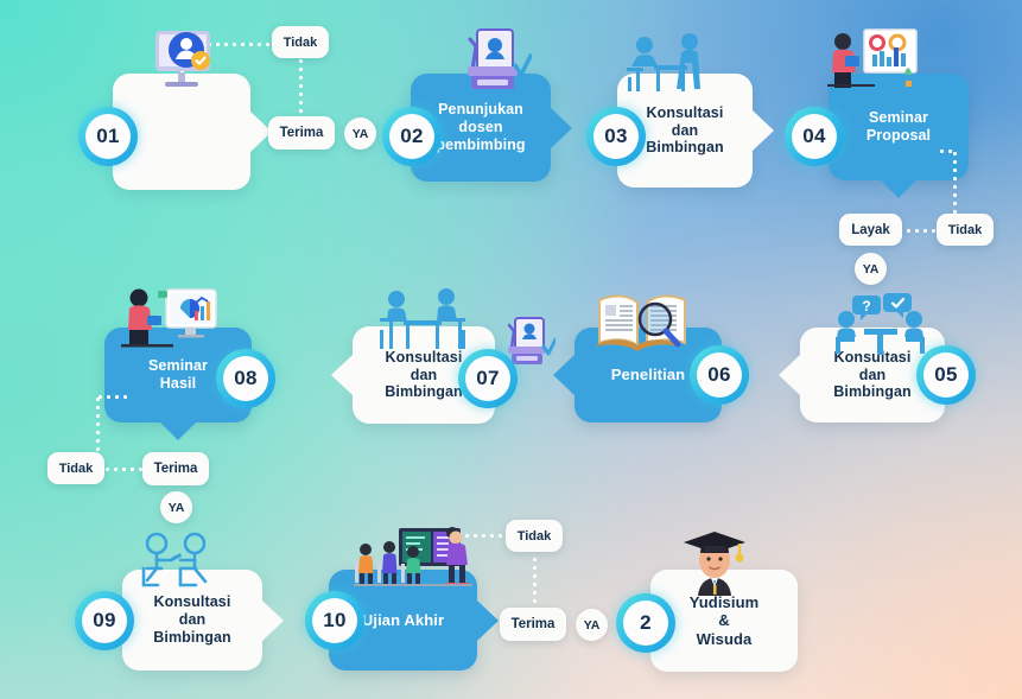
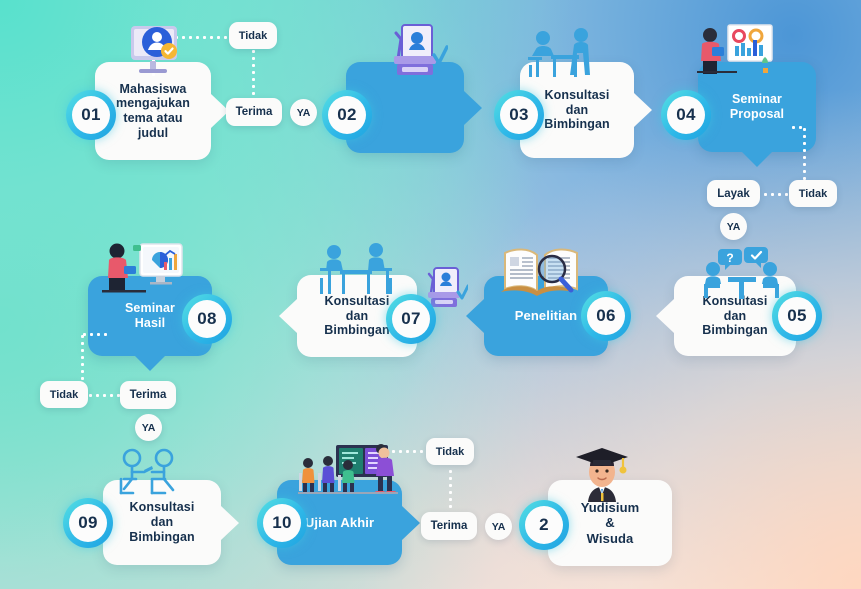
+ Mahasiswa
+ mengajukan
+ tema atau
+ judul
  01
  Tidak
  Terima
  YA
- Penunjukan
- dosen
- pembimbing
  02
  Konsultasi
  dan
  Bimbingan
  03
  Seminar
  Proposal
  04
  Layak
  Tidak
  YA
  ?
  Konsultasi
  dan
  Bimbingan
  05
  Penelitian
  06
  Konsultasi
  dan
  Bimbingan
  07
  Seminar
  Hasil
  08
  Tidak
  Terima
  YA
  Konsultasi
  dan
  Bimbingan
  09
  Ujian Akhir
  10
  Tidak
  Terima
  YA
  Yudisium
  &
  Wisuda
  2
